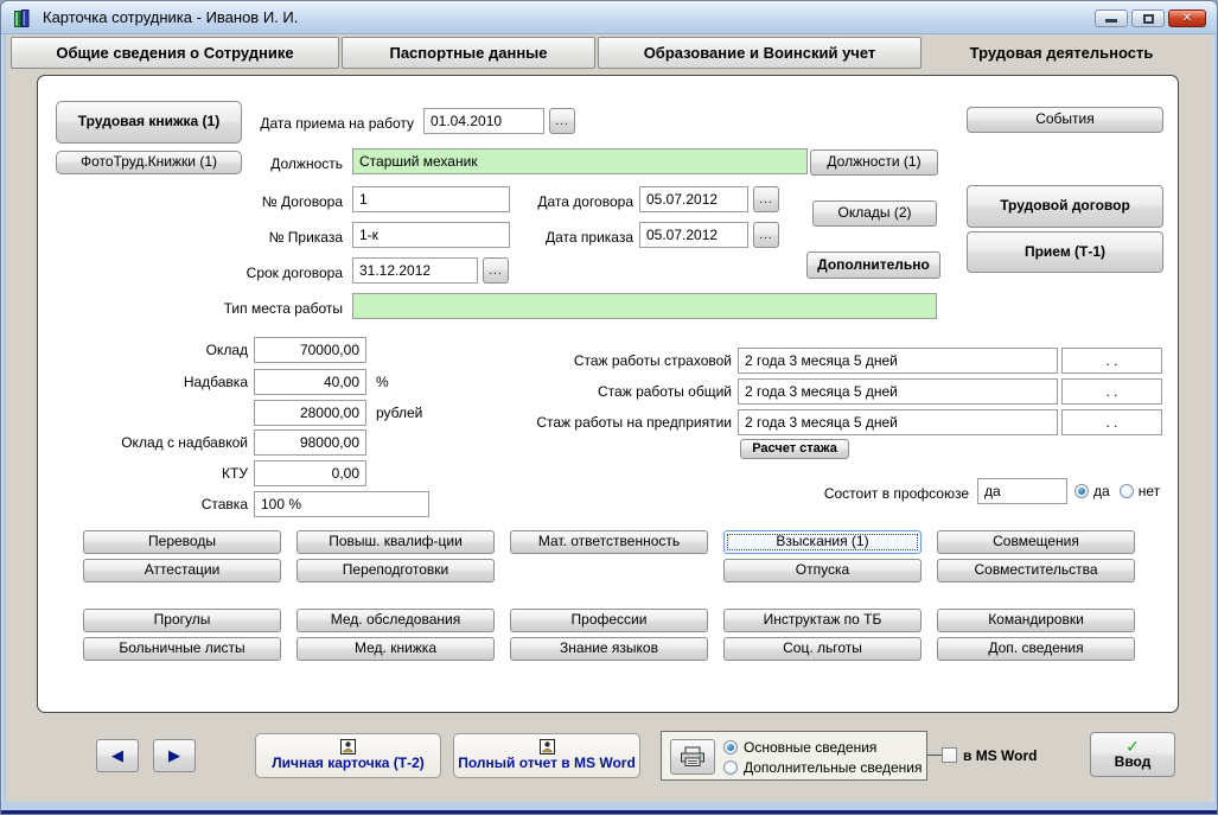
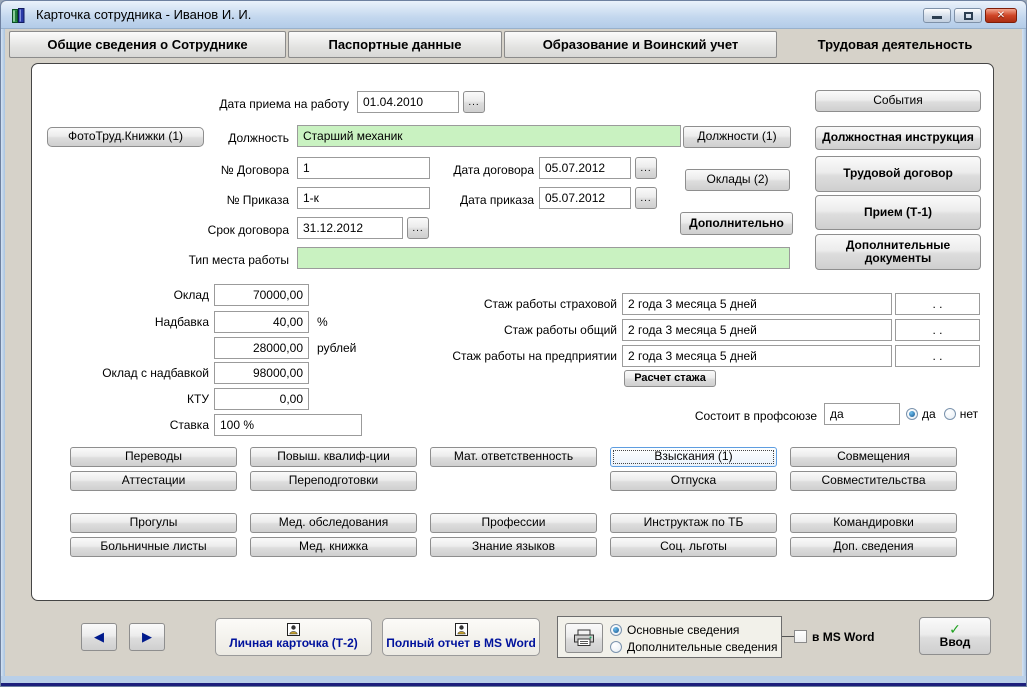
  Карточка сотрудника - Иванов И. И.
  ✕
  Общие сведения о Сотруднике
  Паспортные данные
  Образование и Воинский учет
  Трудовая деятельность
- Трудовая книжка (1)
  ФотоТруд.Книжки (1)
  Дата приема на работу
  01.04.2010
  ...
  Должность
  Старший механик
  Должности (1)
  № Договора
  1
  Дата договора
  05.07.2012
  ...
  Оклады (2)
  № Приказа
  1-к
  Дата приказа
  05.07.2012
  ...
  Срок договора
  31.12.2012
  ...
  Дополнительно
  Тип места работы
  События
+ Должностная инструкция
  Трудовой договор
  Прием (Т-1)
+ Дополнительные документы
  Оклад
  70000,00
  Надбавка
  40,00
  %
  28000,00
  рублей
  Оклад с надбавкой
  98000,00
  КТУ
  0,00
  Ставка
  100 %
  Стаж работы страховой
  2 года 3 месяца 5 дней
  . .
  Стаж работы общий
  2 года 3 месяца 5 дней
  . .
  Стаж работы на предприятии
  2 года 3 месяца 5 дней
  . .
  Расчет стажа
  Состоит в профсоюзе
  да
  да
  нет
  Переводы
  Повыш. квалиф-ции
  Мат. ответственность
  Взыскания (1)
  Совмещения
  Аттестации
  Переподготовки
  Отпуска
  Совместительства
  Прогулы
  Мед. обследования
  Профессии
  Инструктаж по ТБ
  Командировки
  Больничные листы
  Мед. книжка
  Знание языков
  Соц. льготы
  Доп. сведения
  ◀
  ▶
  Личная карточка (Т-2)
  Полный отчет в MS Word
  Основные сведения
  Дополнительные сведения
  в MS Word
  ✓
  Ввод
